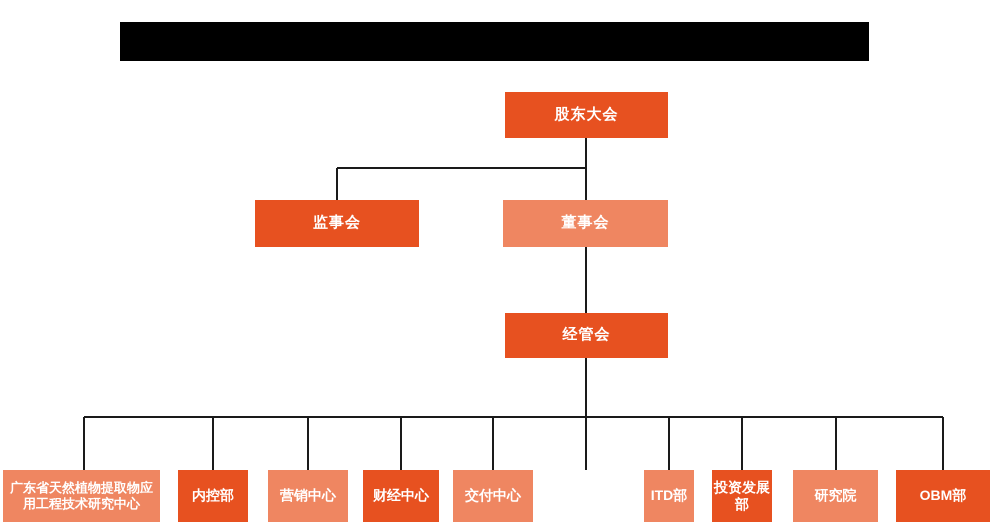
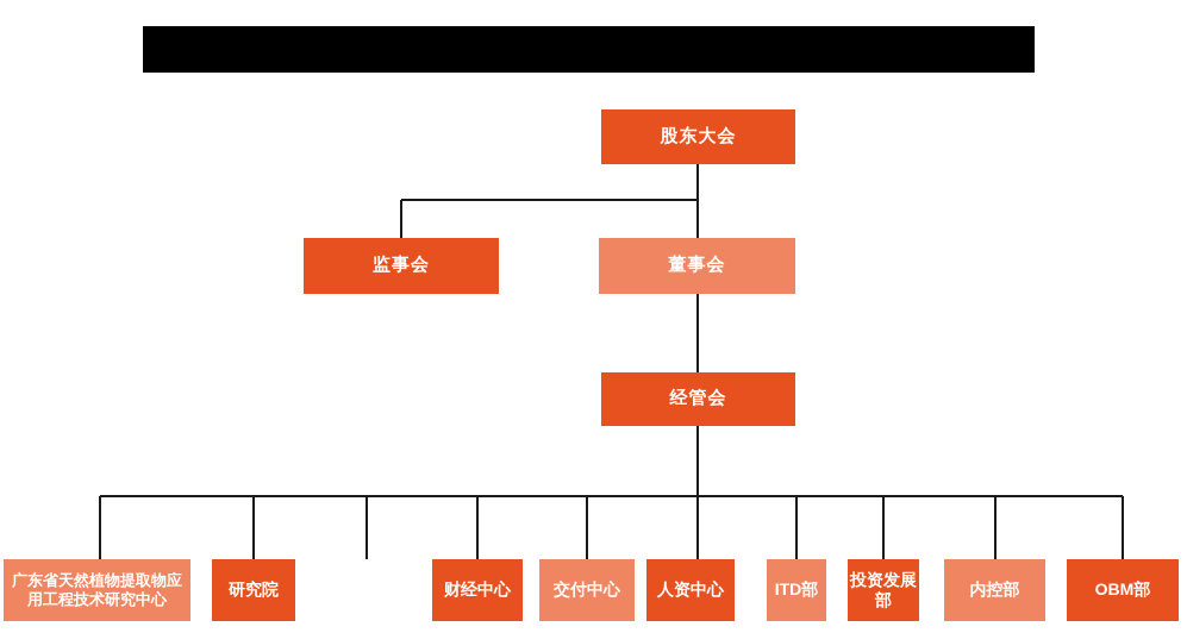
  股东大会
  监事会
  董事会
  经管会
  广东省天然植物提取物应用工程技术研究中心
- 内控部
+ 研究院
- 营销中心
  财经中心
  交付中心
+ 人资中心
  ITD部
  投资发展部
- 研究院
+ 内控部
  OBM部
